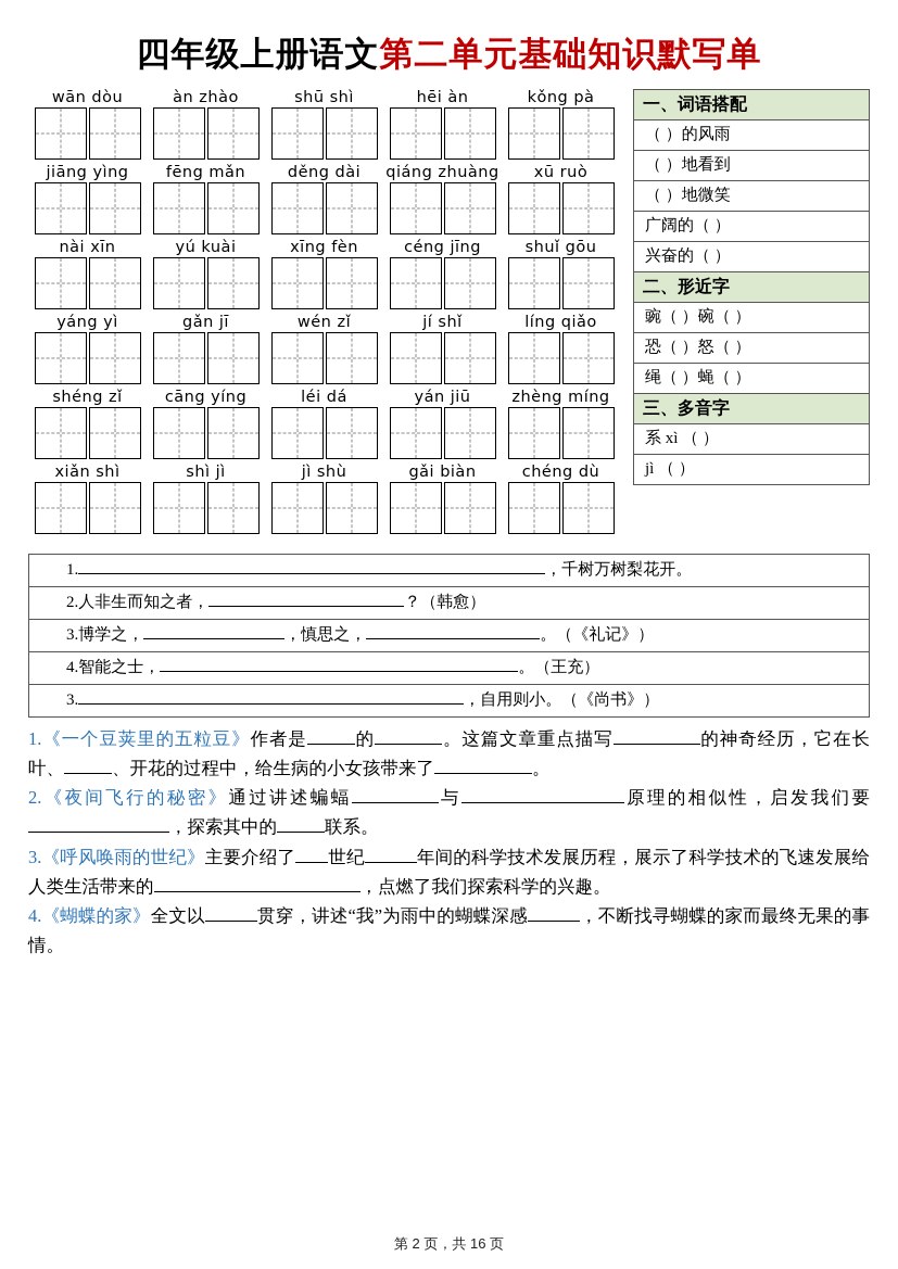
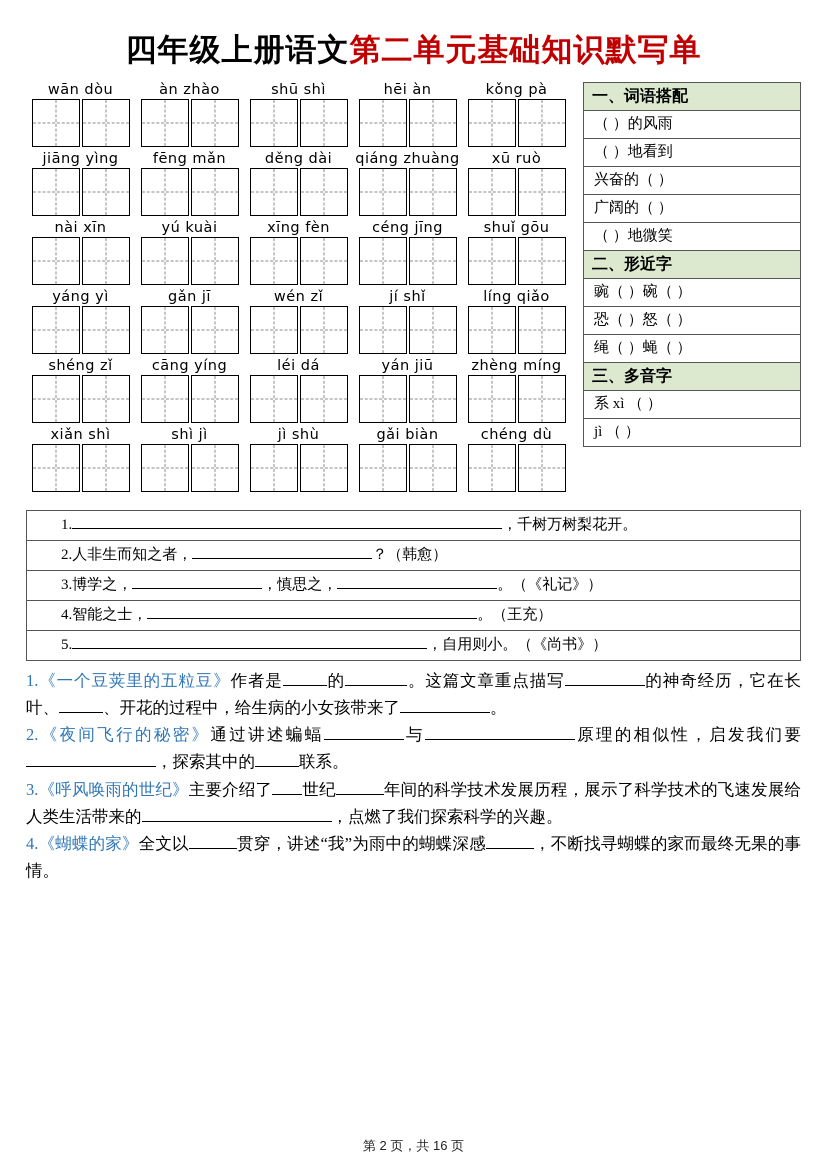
  四年级上册语文第二单元基础知识默写单
  wān dòu
  àn zhào
  shū shì
  hēi àn
  kǒng pà
  jiāng yìng
  fēng mǎn
  děng dài
  qiáng zhuàng
  xū ruò
  nài xīn
  yú kuài
  xīng fèn
  céng jīng
  shuǐ gōu
  yáng yì
  gǎn jī
  wén zǐ
  jí shǐ
  líng qiǎo
  shéng zǐ
  cāng yíng
  léi dá
  yán jiū
  zhèng míng
  xiǎn shì
  shì jì
  jì shù
  gǎi biàn
  chéng dù
  一、词语搭配
  （ ）的风雨
  （ ）地看到
- （ ）地微笑
+ 兴奋的（ ）
  广阔的（ ）
- 兴奋的（ ）
+ （ ）地微笑
  二、形近字
  豌（ ）碗（ ）
  恐（ ）怒（ ）
  绳（ ）蝇（ ）
  三、多音字
  系 xì （ ）
  jì （ ）
  1. ，千树万树梨花开。
  2.人非生而知之者， ？（韩愈）
  3.博学之， ，慎思之， 。（《礼记》）
  4.智能之士， 。（王充）
- 3. ，自用则小。（《尚书》）
+ 5. ，自用则小。（《尚书》）
  1.《一个豆荚里的五粒豆》作者是 的 。这篇文章重点描写 的神奇经历，它在长叶、 、开花的过程中，给生病的小女孩带来了 。
  2.《夜间飞行的秘密》通过讲述蝙蝠 与 原理的相似性，启发我们要，探索其中的 联系。
  3.《呼风唤雨的世纪》主要介绍了 世纪 年间的科学技术发展历程，展示了科学技术的飞速发展给人类生活带来的 ，点燃了我们探索科学的兴趣。
  4.《蝴蝶的家》全文以 贯穿，讲述“我”为雨中的蝴蝶深感 ，不断找寻蝴蝶的家而最终无果的事情。
  第 2 页，共 16 页
